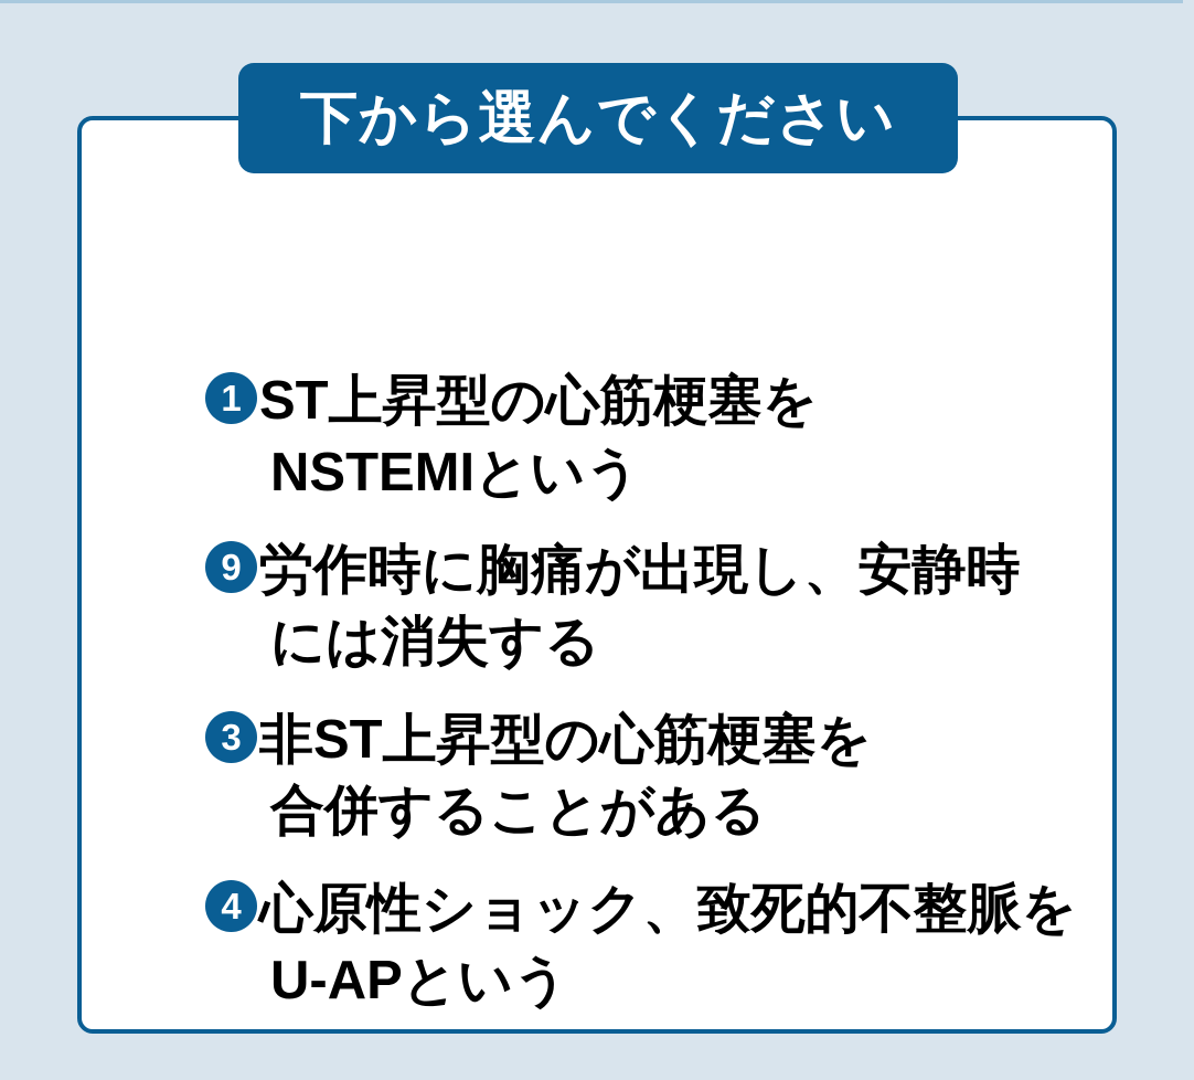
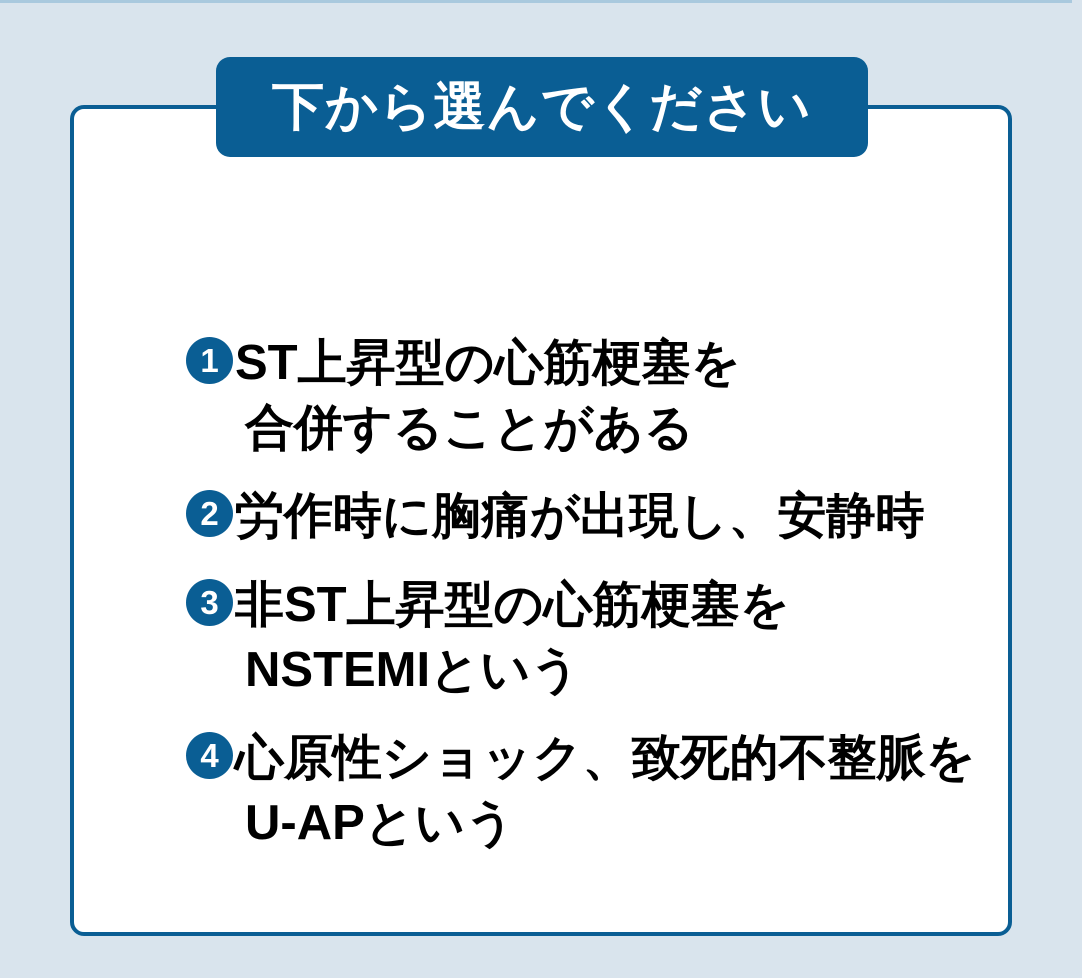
  1
  ST上昇型の心筋梗塞を
- NSTEMIという
+ 合併することがある
- 9
+ 2
  労作時に胸痛が出現し、安静時
- には消失する
  3
  非ST上昇型の心筋梗塞を
- 合併することがある
+ NSTEMIという
  4
  心原性ショック、致死的不整脈を
  U-APという
  下から選んでください
